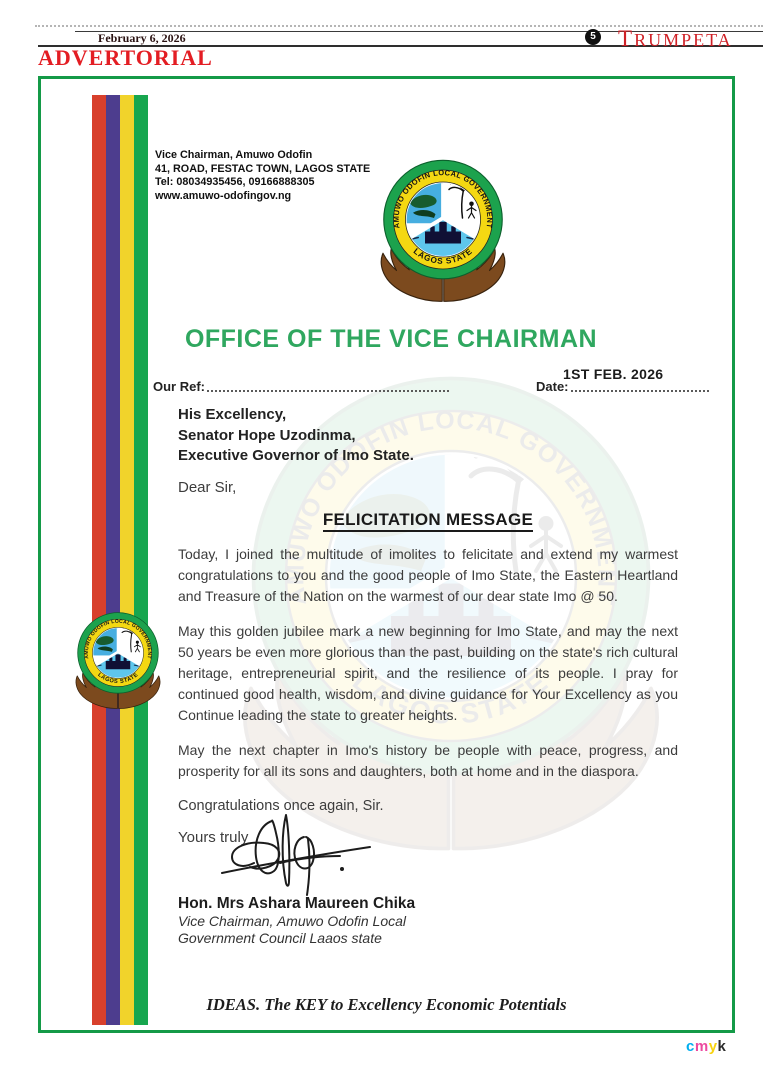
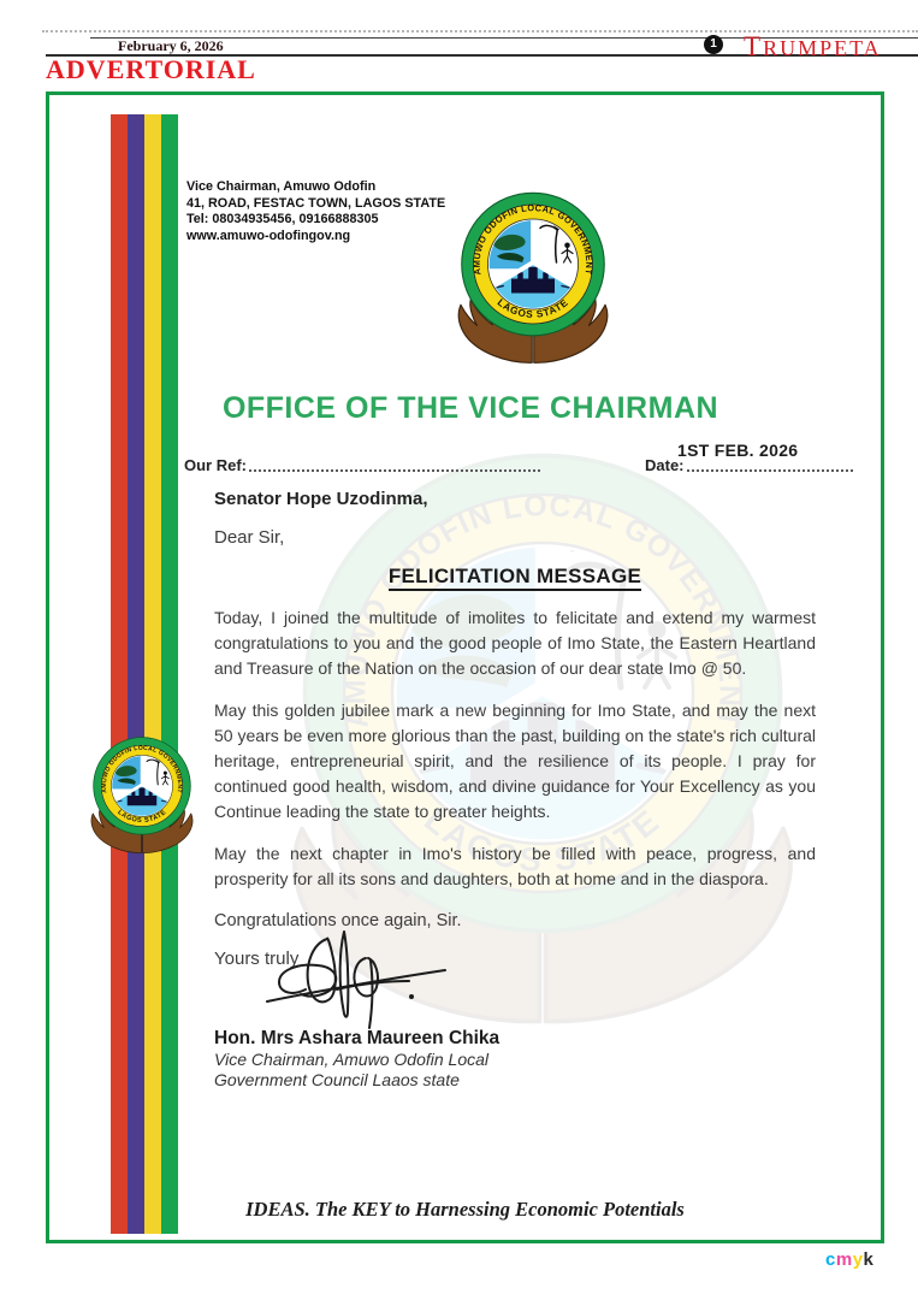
  February 6, 2026
- 5
+ 1
  TRUMPETA
  ADVERTORIAL
  Vice Chairman, Amuwo Odofin
  41, ROAD, FESTAC TOWN, LAGOS STATE
  Tel: 08034935456, 09166888305
  www.amuwo-odofingov.ng
  OFFICE OF THE VICE CHAIRMAN
  Our Ref:
  Date:
  1ST FEB. 2026
- His Excellency,
  Senator Hope Uzodinma,
- Executive Governor of Imo State.
  Dear Sir,
  FELICITATION MESSAGE
- Today, I joined the multitude of imolites to felicitate and extend my warmest congratulations to you and the good people of Imo State, the Eastern Heartland and Treasure of the Nation on the warmest of our dear state Imo @ 50.
+ Today, I joined the multitude of imolites to felicitate and extend my warmest congratulations to you and the good people of Imo State, the Eastern Heartland and Treasure of the Nation on the occasion of our dear state Imo @ 50.
  May this golden jubilee mark a new beginning for Imo State, and may the next 50 years be even more glorious than the past, building on the state's rich cultural heritage, entrepreneurial spirit, and the resilience of its people. I pray for continued good health, wisdom, and divine guidance for Your Excellency as you Continue leading the state to greater heights.
- May the next chapter in Imo's history be people with peace, progress, and prosperity for all its sons and daughters, both at home and in the diaspora.
+ May the next chapter in Imo's history be filled with peace, progress, and prosperity for all its sons and daughters, both at home and in the diaspora.
  Congratulations once again, Sir.
  Yours truly
  Hon. Mrs Ashara Maureen Chika
  Vice Chairman, Amuwo Odofin Local
  Government Council Laaos state
- IDEAS. The KEY to Excellency Economic Potentials
+ IDEAS. The KEY to Harnessing Economic Potentials
  cmyk
